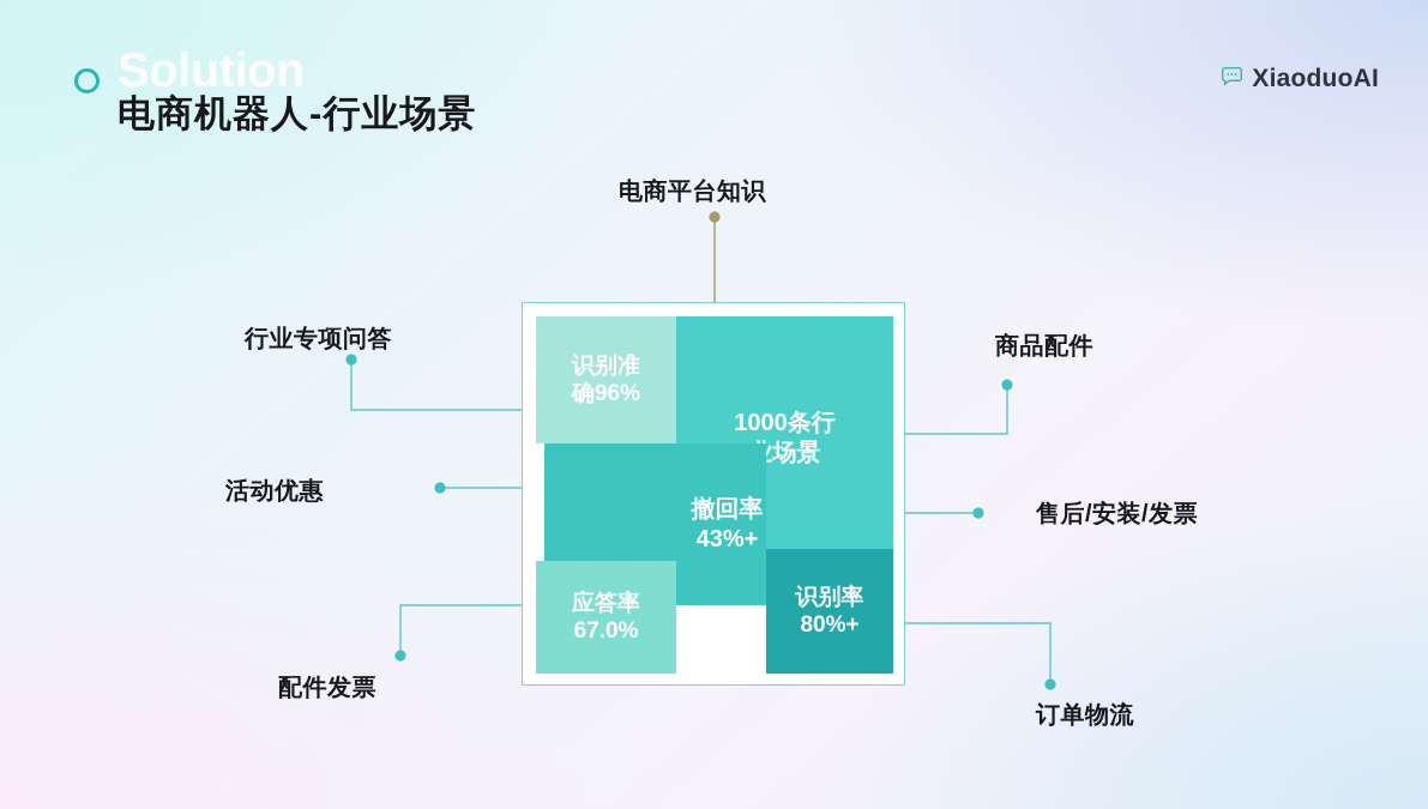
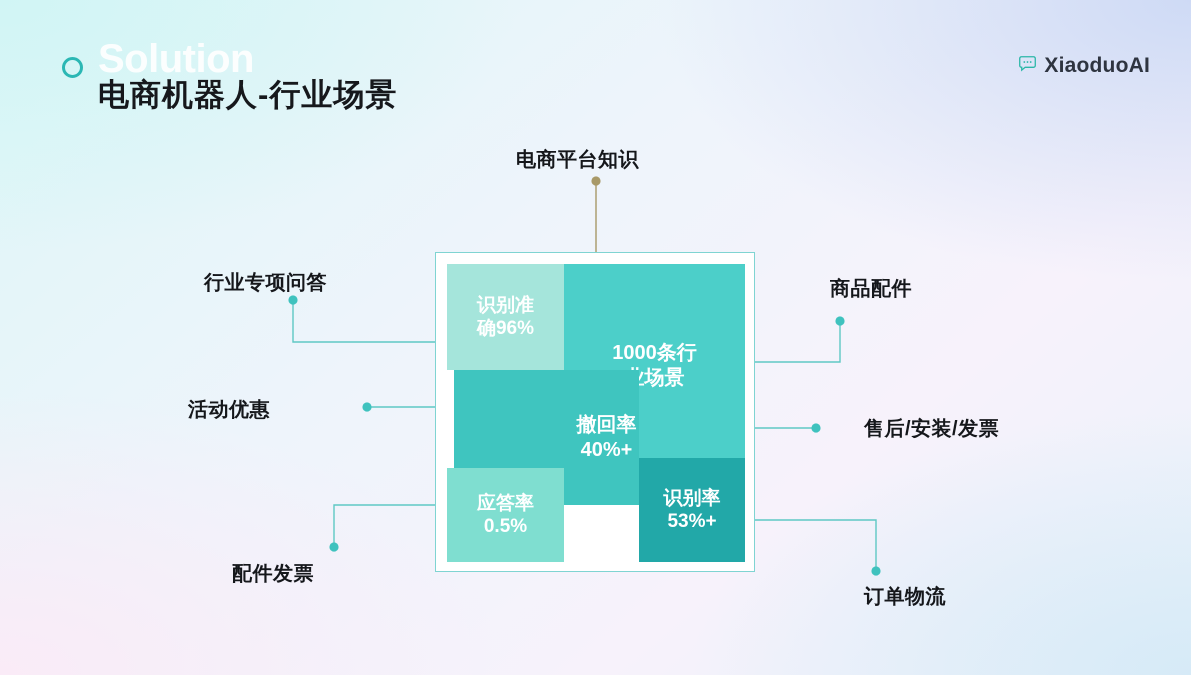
  Solution
  电商机器人-行业场景
  XiaoduoAI
  识别准
  确96%
  1000条行
  撤回率
- 43%+
+ 40%+
  应答率
- 67.0%
+ 0.5%
  识别率
- 80%+
+ 53%+
  电商平台知识
  行业专项问答
  活动优惠
  配件发票
  商品配件
  售后/安装/发票
  订单物流
